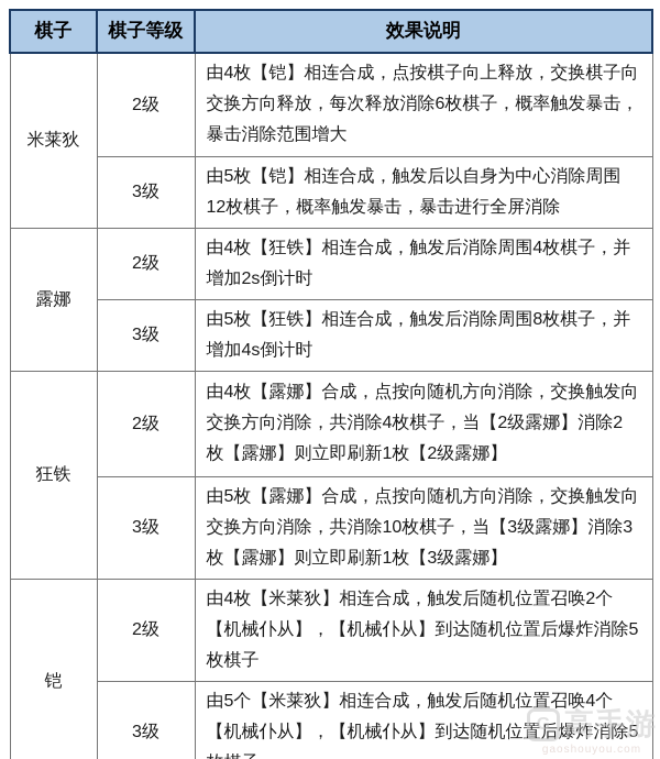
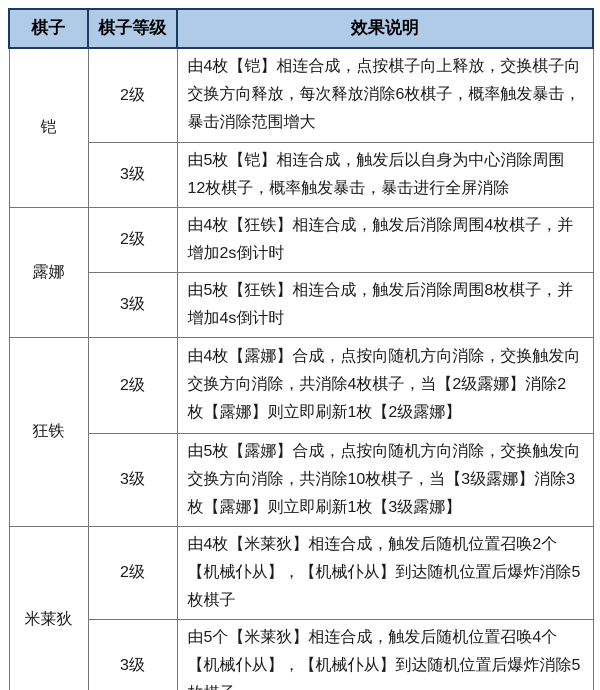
  棋子	棋子等级	效果说明
- 米莱狄	2级	由4枚【铠】相连合成，点按棋子向上释放，交换棋子向交换方向释放，每次释放消除6枚棋子，概率触发暴击，暴击消除范围增大
+ 铠	2级	由4枚【铠】相连合成，点按棋子向上释放，交换棋子向交换方向释放，每次释放消除6枚棋子，概率触发暴击，暴击消除范围增大
  3级	由5枚【铠】相连合成，触发后以自身为中心消除周围12枚棋子，概率触发暴击，暴击进行全屏消除
  露娜	2级	由4枚【狂铁】相连合成，触发后消除周围4枚棋子，并增加2s倒计时
  3级	由5枚【狂铁】相连合成，触发后消除周围8枚棋子，并增加4s倒计时
  狂铁	2级	由4枚【露娜】合成，点按向随机方向消除，交换触发向交换方向消除，共消除4枚棋子，当【2级露娜】消除2枚【露娜】则立即刷新1枚【2级露娜】
  3级	由5枚【露娜】合成，点按向随机方向消除，交换触发向交换方向消除，共消除10枚棋子，当【3级露娜】消除3枚【露娜】则立即刷新1枚【3级露娜】
- 铠	2级	由4枚【米莱狄】相连合成，触发后随机位置召唤2个【机械仆从】，【机械仆从】到达随机位置后爆炸消除5枚棋子
+ 米莱狄	2级	由4枚【米莱狄】相连合成，触发后随机位置召唤2个【机械仆从】，【机械仆从】到达随机位置后爆炸消除5枚棋子
  3级	由5个【米莱狄】相连合成，触发后随机位置召唤4个【机械仆从】，【机械仆从】到达随机位置后爆炸消除5
- G
- 高手游
- gaoshouyou.com
